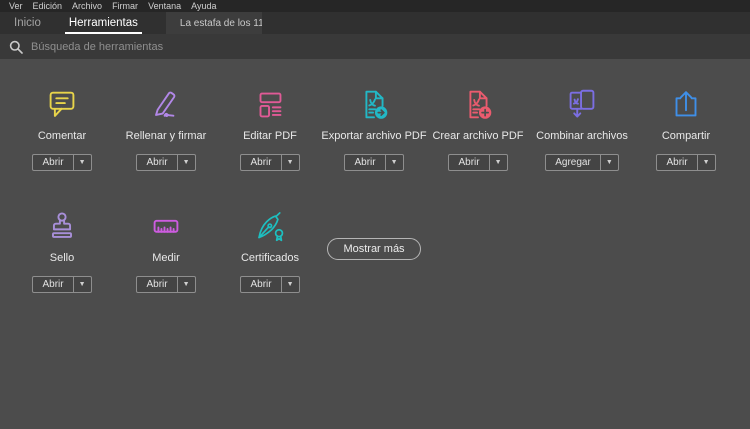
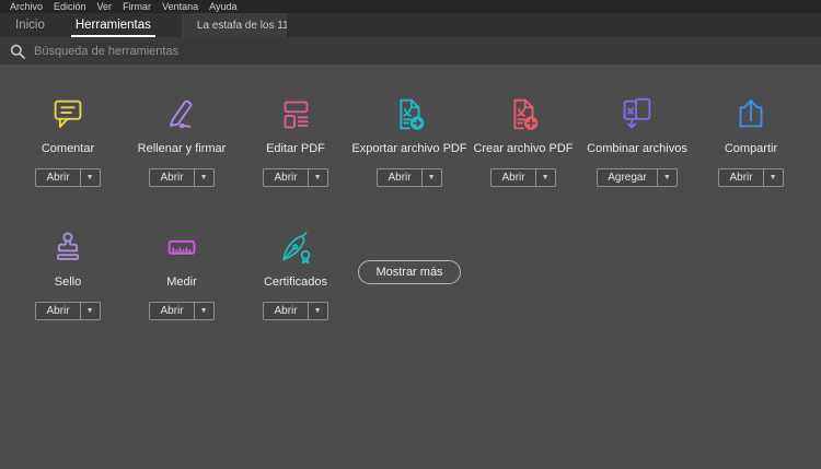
- Ver
+ Archivo
  Edición
- Archivo
+ Ver
  Firmar
  Ventana
  Ayuda
  Inicio
  Herramientas
  La estafa de los 11
  Búsqueda de herramientas
  Comentar
  Abrir
  Rellenar y firmar
  Abrir
  Editar PDF
  Abrir
  Exportar archivo PDF
  Abrir
  Crear archivo PDF
  Abrir
  Combinar archivos
  Agregar
  Compartir
  Abrir
  Sello
  Abrir
  Medir
  Abrir
  Certificados
  Abrir
  Mostrar más
